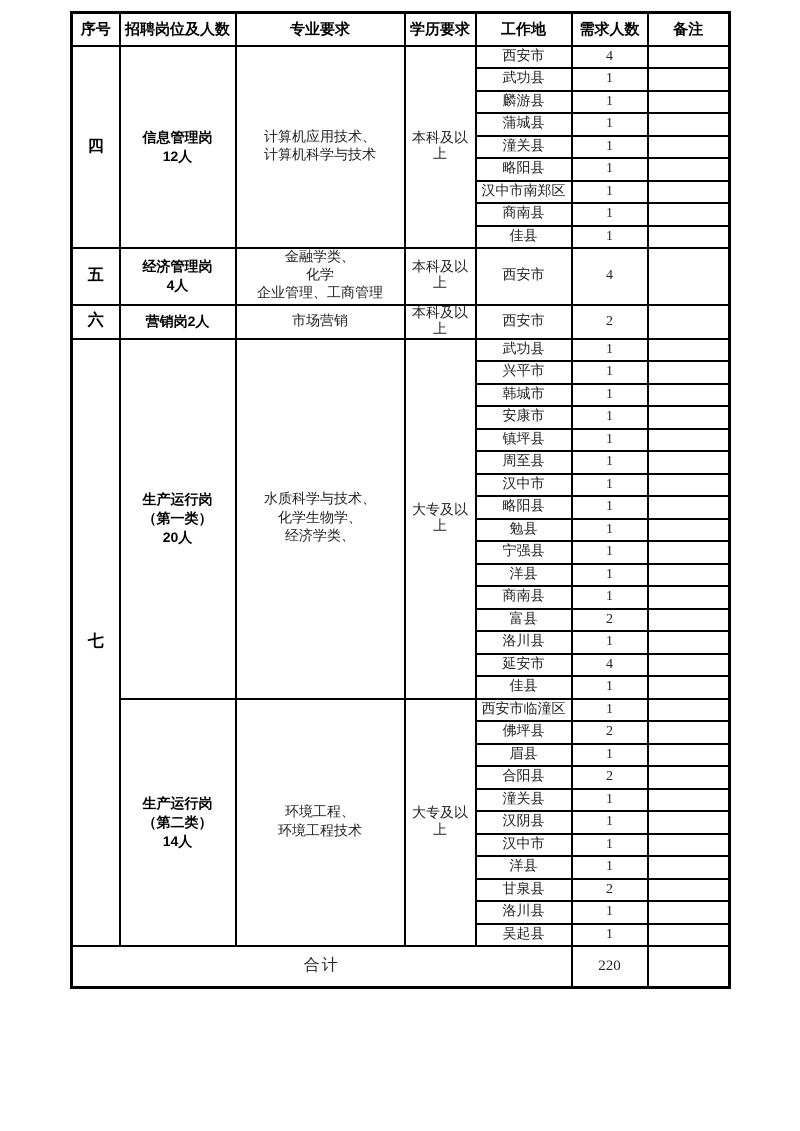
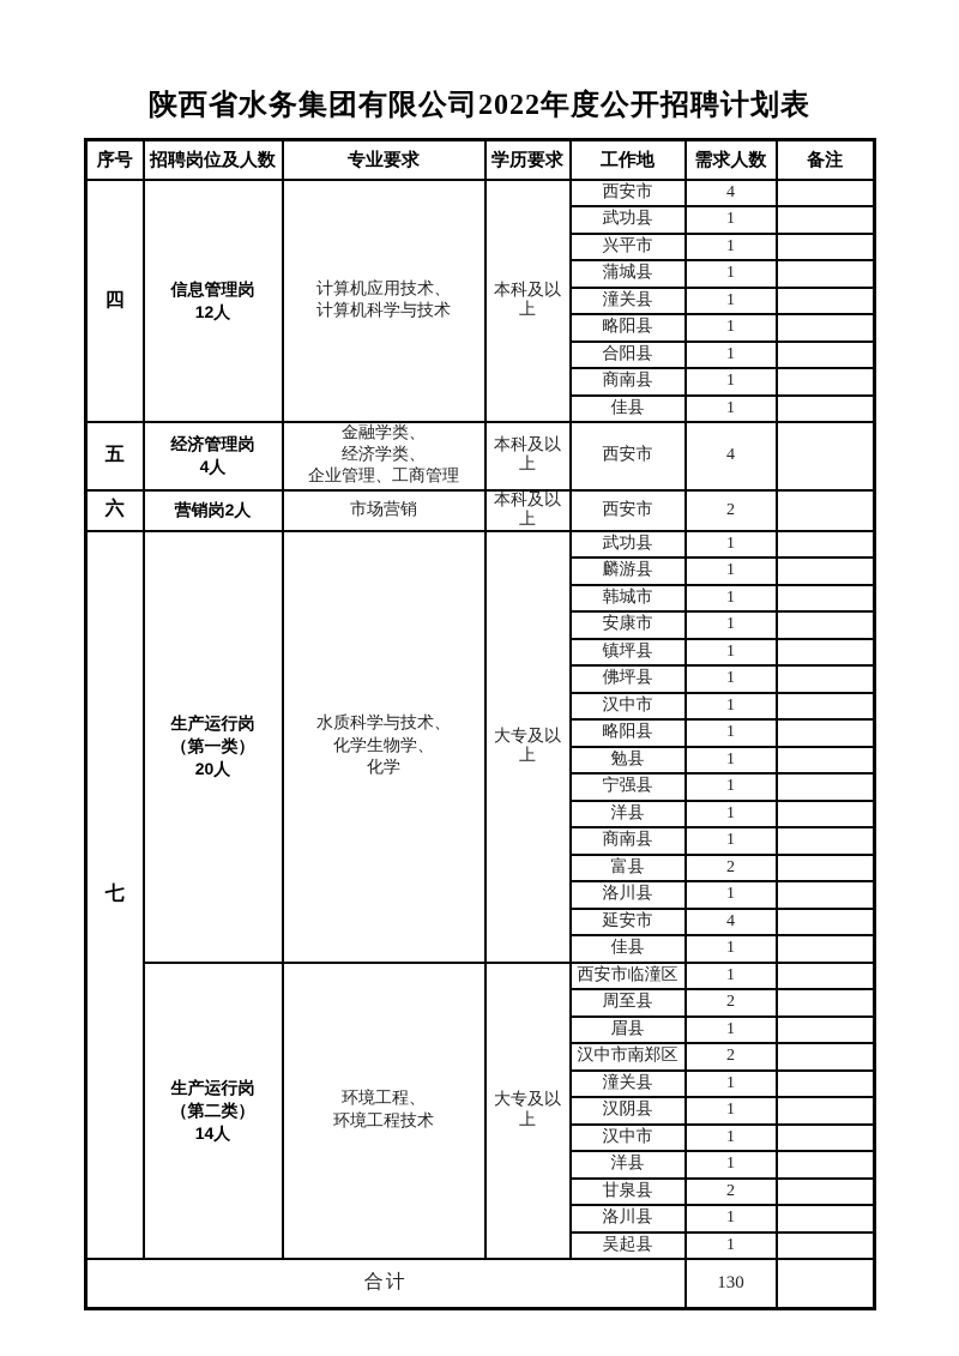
+ 陕西省水务集团有限公司2022年度公开招聘计划表
  序号	招聘岗位及人数	专业要求	学历要求	工作地	需求人数	备注
  四	信息管理岗 12人	计算机应用技术、 计算机科学与技术	本科及以上	西安市	4
  武功县	1
- 麟游县	1
+ 兴平市	1
  蒲城县	1
  潼关县	1
  略阳县	1
- 汉中市南郑区	1
+ 合阳县	1
  商南县	1
  佳县	1
- 五	经济管理岗 4人	金融学类、 化学 企业管理、工商管理	本科及以上	西安市	4
+ 五	经济管理岗 4人	金融学类、 经济学类、 企业管理、工商管理	本科及以上	西安市	4
  六	营销岗2人	市场营销	本科及以上	西安市	2
- 七	生产运行岗 （第一类） 20人	水质科学与技术、 化学生物学、 经济学类、	大专及以上	武功县	1
+ 七	生产运行岗 （第一类） 20人	水质科学与技术、 化学生物学、 化学	大专及以上	武功县	1
- 兴平市	1
+ 麟游县	1
  韩城市	1
  安康市	1
  镇坪县	1
- 周至县	1
+ 佛坪县	1
  汉中市	1
  略阳县	1
  勉县	1
  宁强县	1
  洋县	1
  商南县	1
  富县	2
  洛川县	1
  延安市	4
  佳县	1
  生产运行岗 （第二类） 14人	环境工程、 环境工程技术	大专及以上	西安市临潼区	1
- 佛坪县	2
+ 周至县	2
  眉县	1
- 合阳县	2
+ 汉中市南郑区	2
  潼关县	1
  汉阴县	1
  汉中市	1
  洋县	1
  甘泉县	2
  洛川县	1
  吴起县	1
- 合计	220
+ 合计	130
